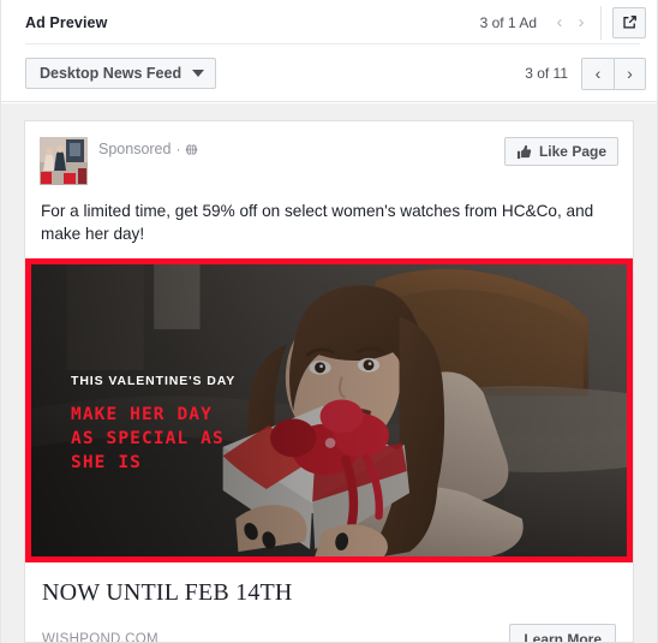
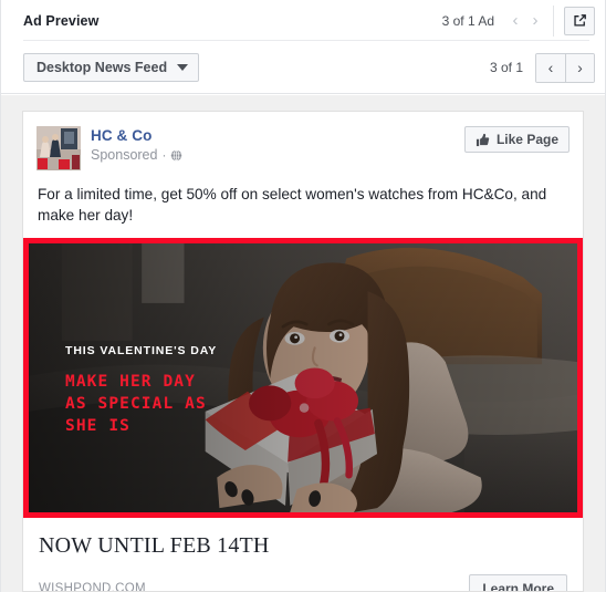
  Ad Preview
  3 of 1 Ad
  ‹
  ›
  Desktop News Feed
- 3 of 11
+ 3 of 1
  ‹
  ›
+ HC & Co
  Sponsored
  ·
  Like Page
- For a limited time, get 59% off on select women's watches from HC&Co, and make her day!
+ For a limited time, get 50% off on select women's watches from HC&Co, and make her day!
  THIS VALENTINE'S DAY
  MAKE HER DAY
  AS SPECIAL AS
  SHE IS
  NOW UNTIL FEB 14TH
  WISHPOND.COM
  Learn More
